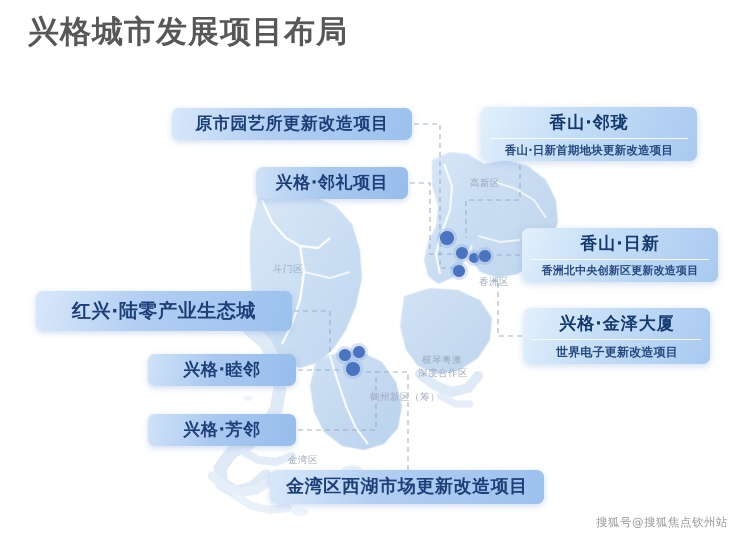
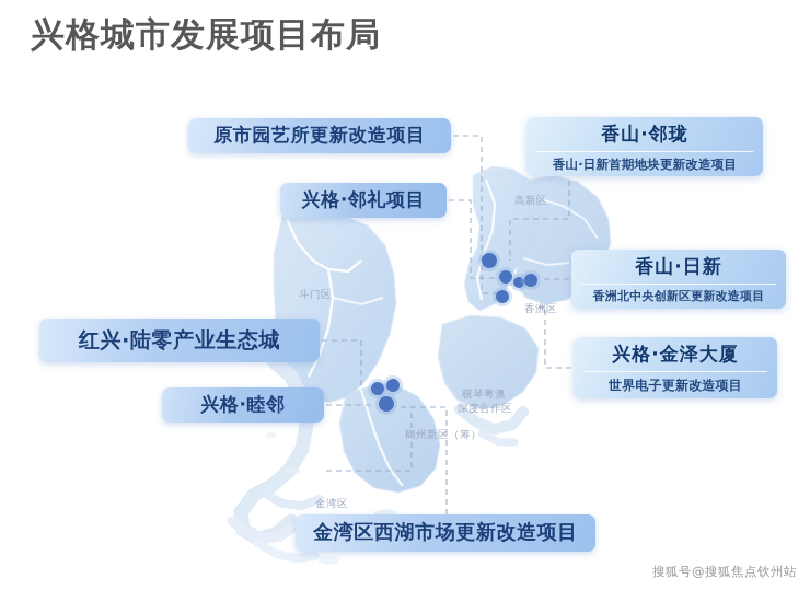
  兴格城市发展项目布局
  高新区
  斗门区
  香洲区
  横琴粤澳
  深度合作区
  鹤州新区（筹）
  金湾区
  原市园艺所更新改造项目
  兴格·邻礼项目
  红兴·陆零产业生态城
  兴格·睦邻
- 兴格·芳邻
  金湾区西湖市场更新改造项目
  香山·邻珑
  香山·日新首期地块更新改造项目
  香山·日新
  香洲北中央创新区更新改造项目
  兴格·金泽大厦
  世界电子更新改造项目
  搜狐号@搜狐焦点钦州站
